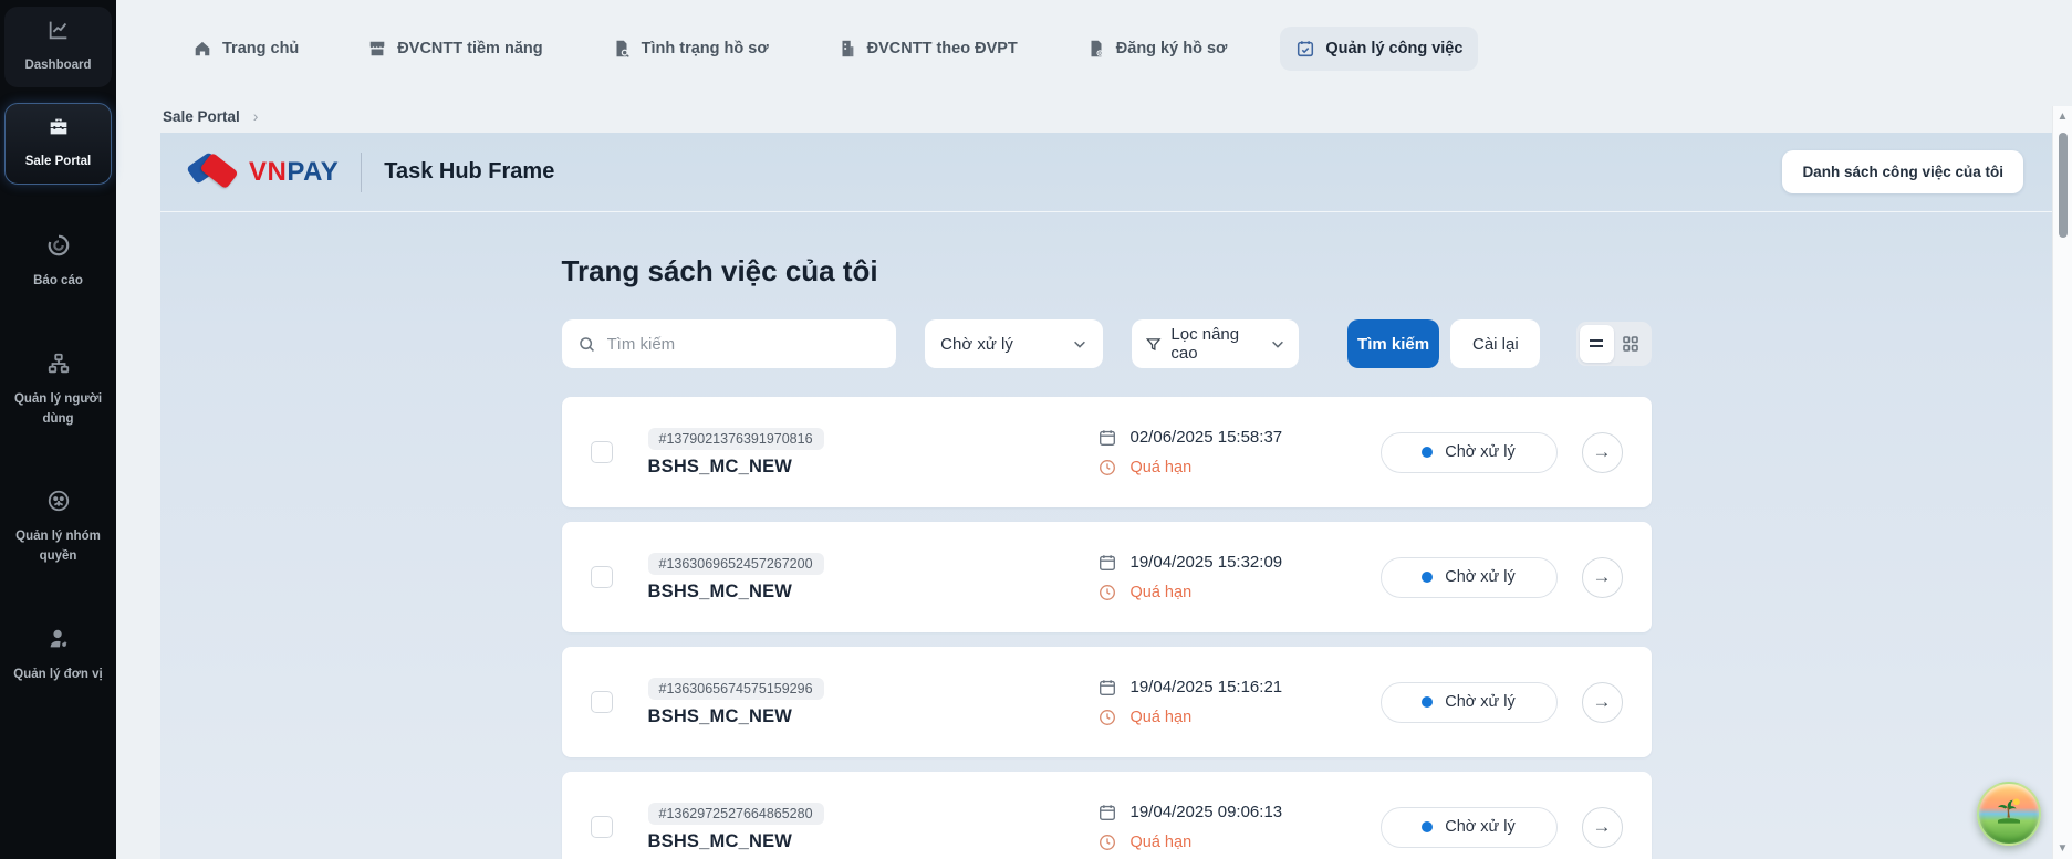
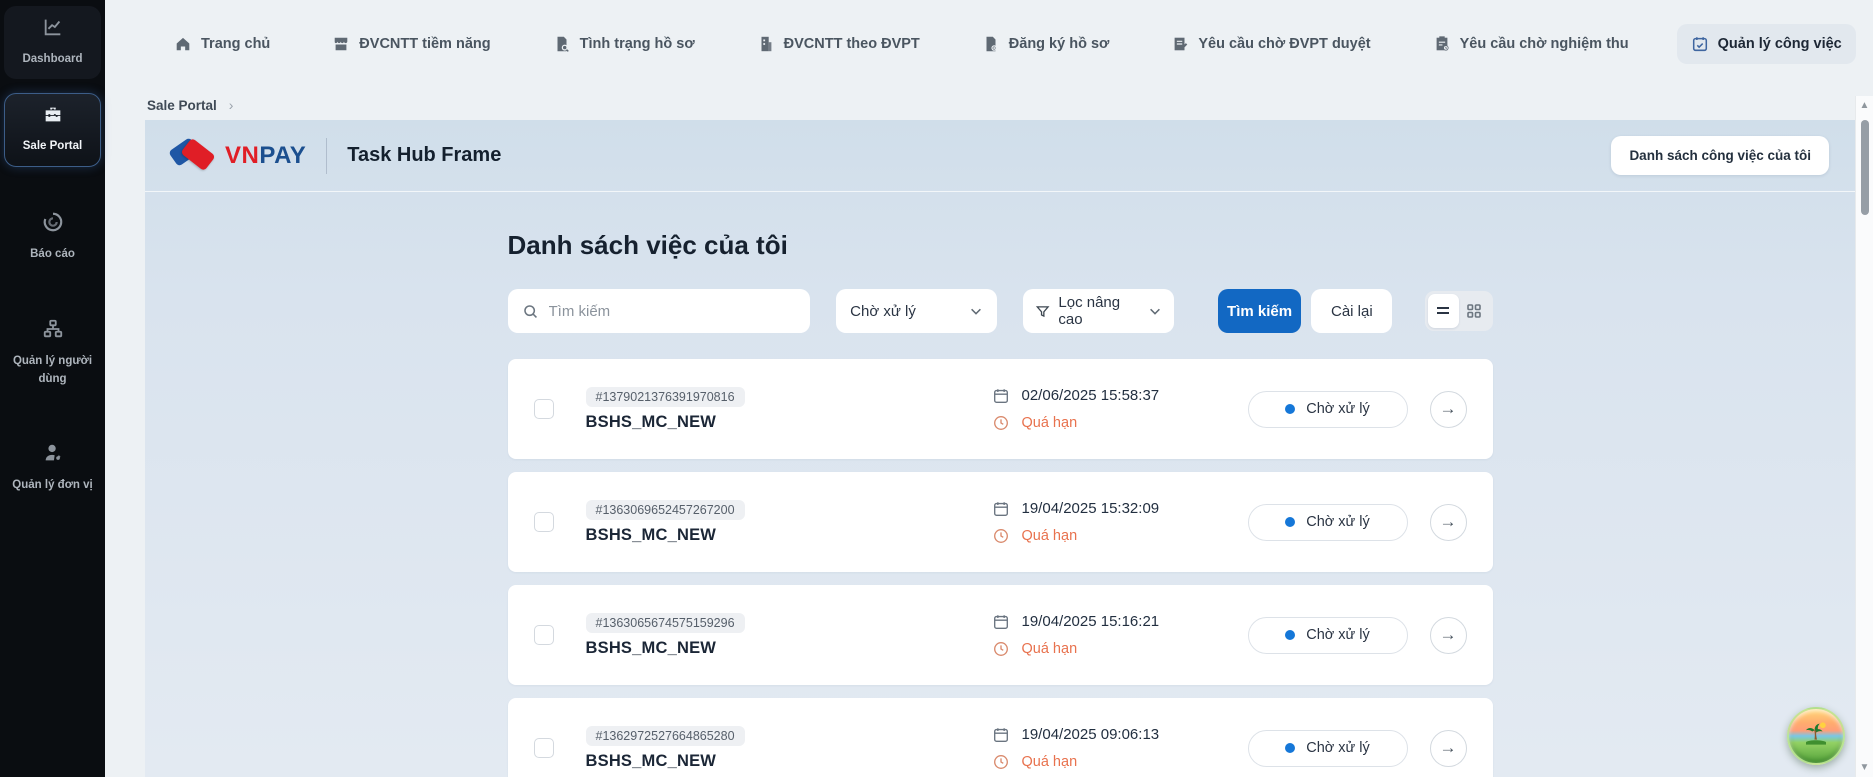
  Dashboard
  Sale Portal
  Báo cáo
  Quản lý người dùng
- Quản lý nhóm quyền
  Quản lý đơn vị
  Trang chủ
  ĐVCNTT tiềm năng
  Tình trạng hồ sơ
  ĐVCNTT theo ĐVPT
  Đăng ký hồ sơ
+ Yêu cầu chờ ĐVPT duyệt
+ Yêu cầu chờ nghiệm thu
  Quản lý công việc
  Sale Portal
  ›
  VNPAY
  Task Hub Frame
  Danh sách công việc của tôi
- Trang sách việc của tôi
+ Danh sách việc của tôi
  Tìm kiếm
  Chờ xử lý
  Lọc nâng cao
  Tìm kiếm
  Cài lại
  #1379021376391970816
  BSHS_MC_NEW
  02/06/2025 15:58:37
  Quá hạn
  Chờ xử lý
  →
  #1363069652457267200
  BSHS_MC_NEW
  19/04/2025 15:32:09
  Quá hạn
  Chờ xử lý
  →
  #1363065674575159296
  BSHS_MC_NEW
  19/04/2025 15:16:21
  Quá hạn
  Chờ xử lý
  →
  #1362972527664865280
  BSHS_MC_NEW
  19/04/2025 09:06:13
  Quá hạn
  Chờ xử lý
  →
  ▲
  ▼
